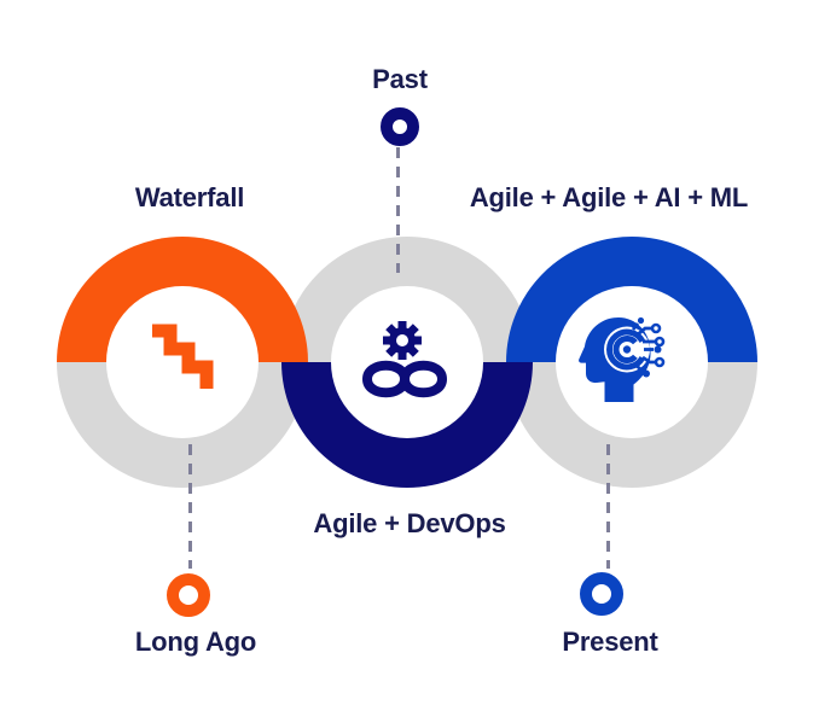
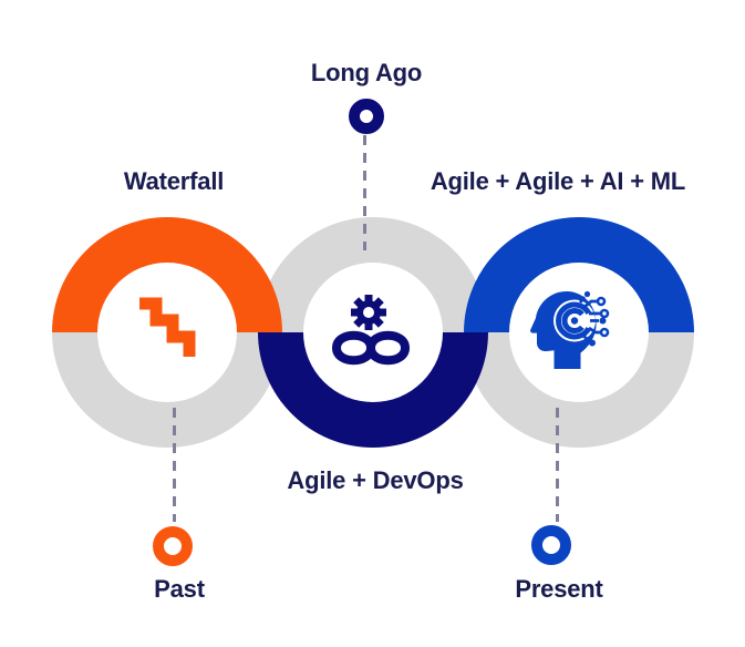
- Past
+ Long Ago
  Waterfall
  Agile + Agile + AI + ML
  Agile + DevOps
- Long Ago
+ Past
  Present
